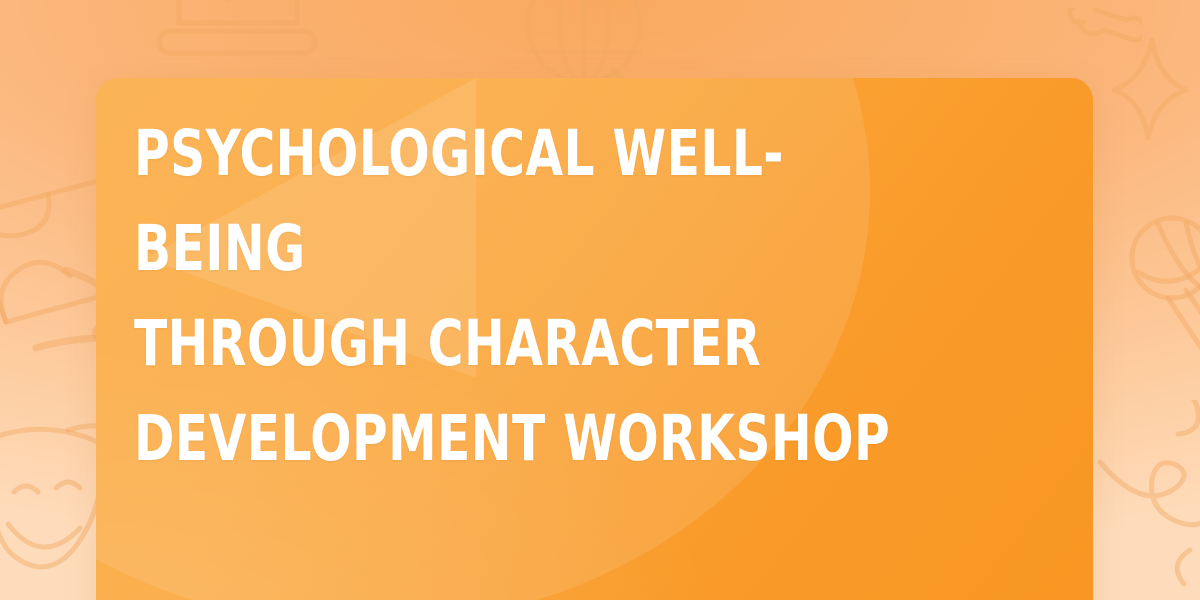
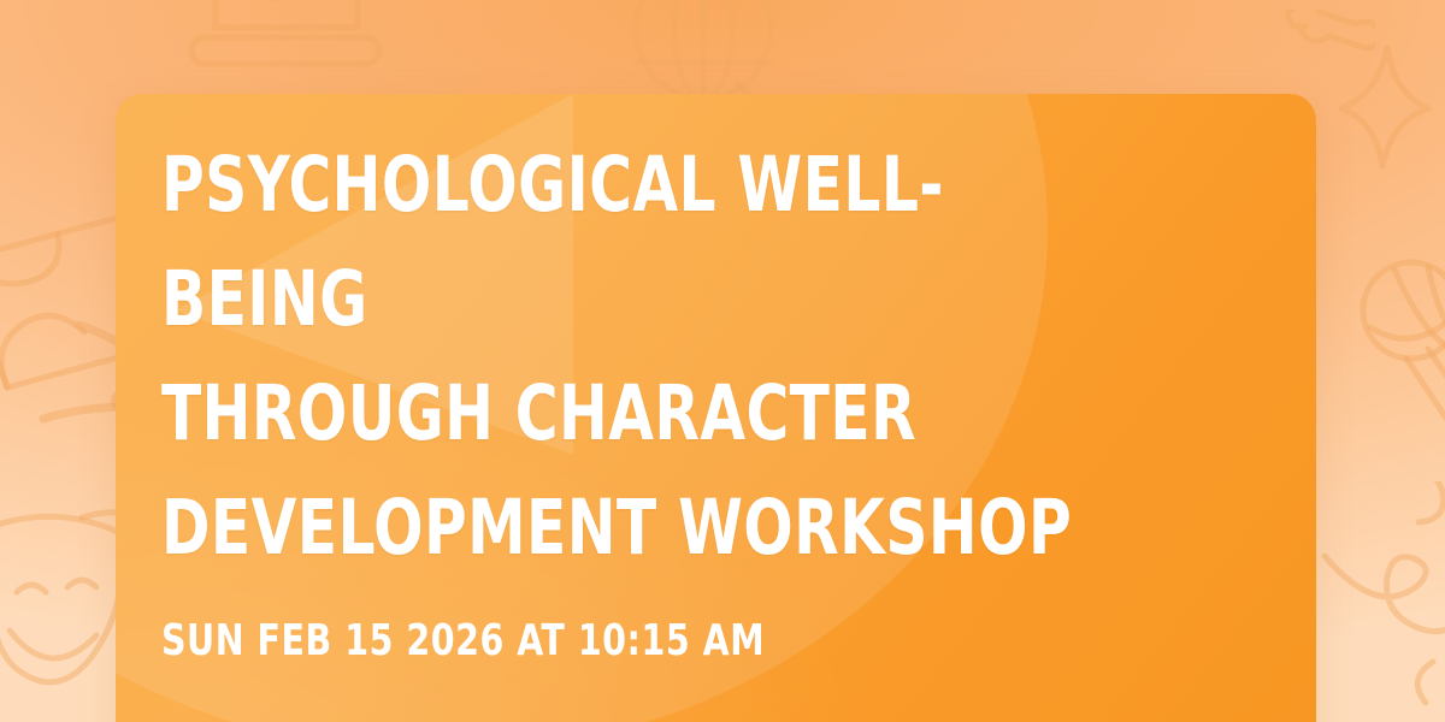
  PSYCHOLOGICAL WELL-BEING
  THROUGH CHARACTER
  DEVELOPMENT WORKSHOP
+ SUN FEB 15 2026 AT 10:15 AM
